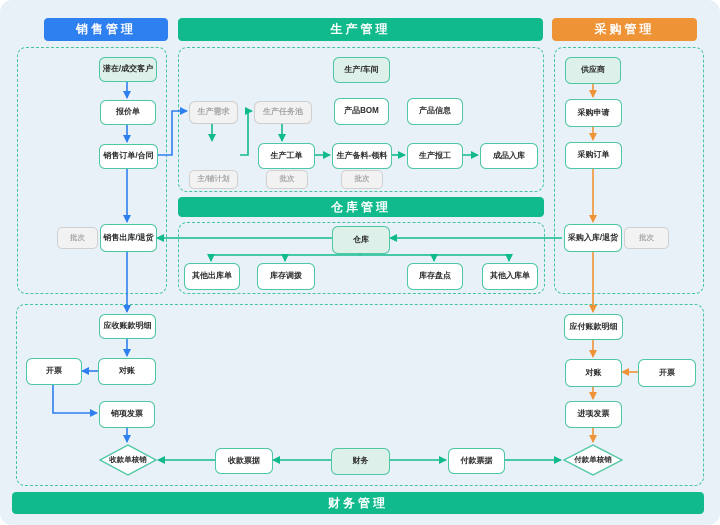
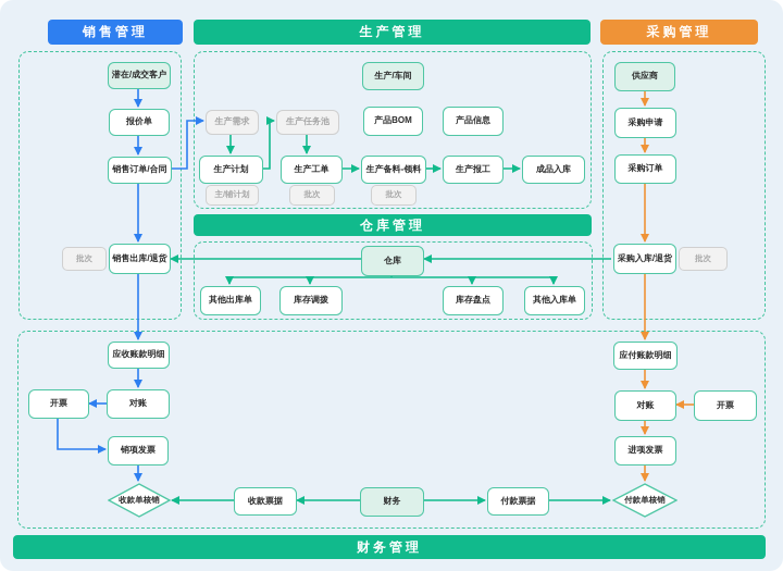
  销售管理
  生产管理
  采购管理
  仓库管理
  财务管理
  潜在/成交客户
  报价单
  销售订单/合同
  批次
  销售出库/退货
  应收账款明细
  对账
  开票
  销项发票
  收款单核销
  生产/车间
  生产需求
  生产任务池
  产品BOM
  产品信息
+ 生产计划
  主/辅计划
  生产工单
  批次
  生产备料-领料
  批次
  生产报工
  成品入库
  仓库
  其他出库单
  库存调拨
  库存盘点
  其他入库单
  供应商
  采购申请
  采购订单
  采购入库/退货
  批次
  应付账款明细
  对账
  开票
  进项发票
  付款单核销
  收款票据
  财务
  付款票据
